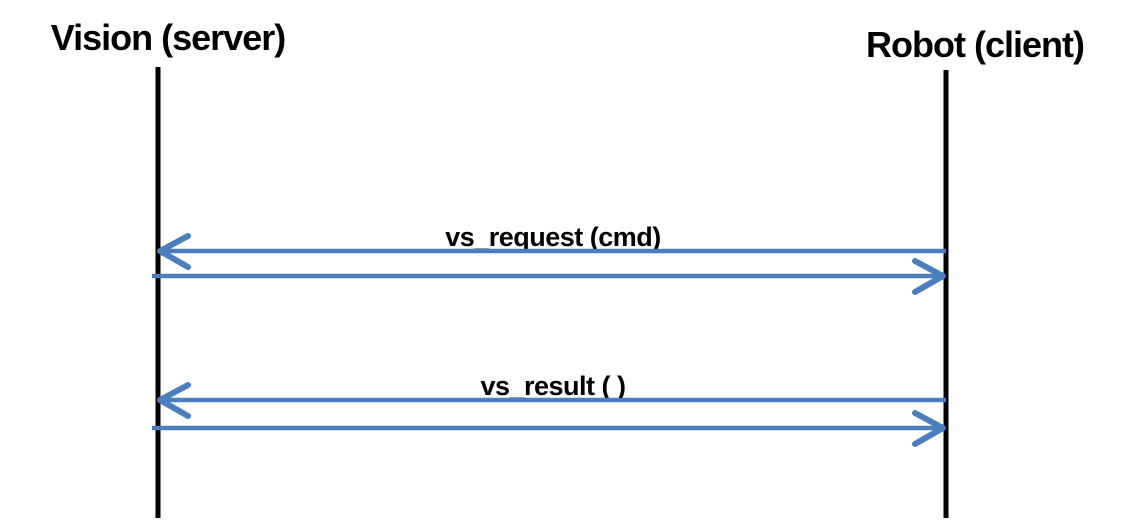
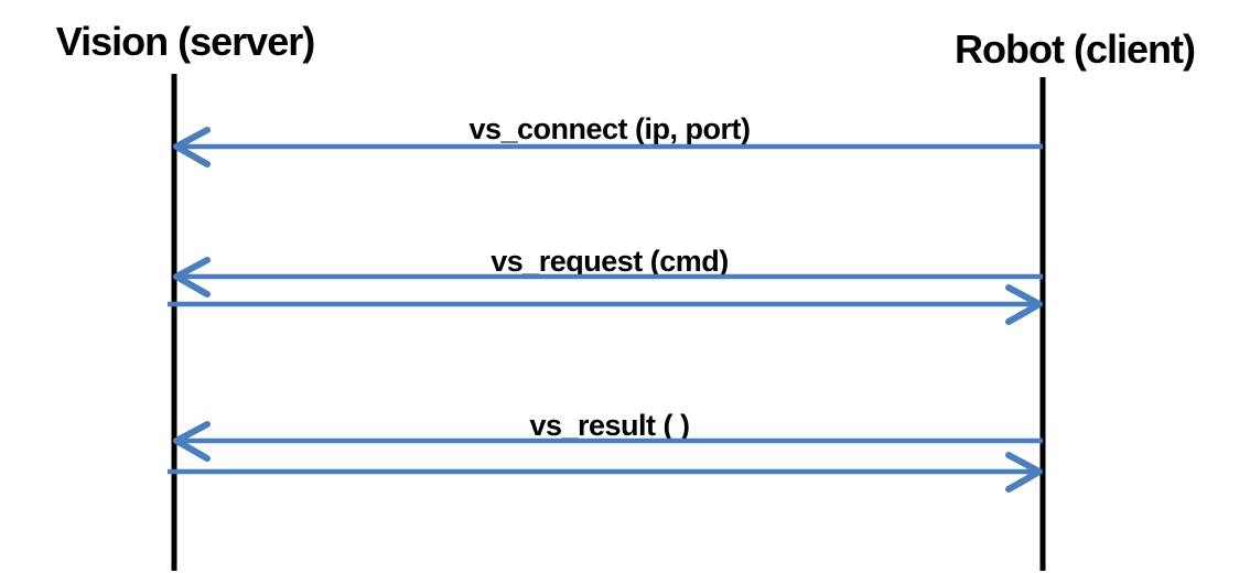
  Vision (server)
  Robot (client)
+ vs_connect (ip, port)
  vs_request (cmd)
  vs_result ( )
